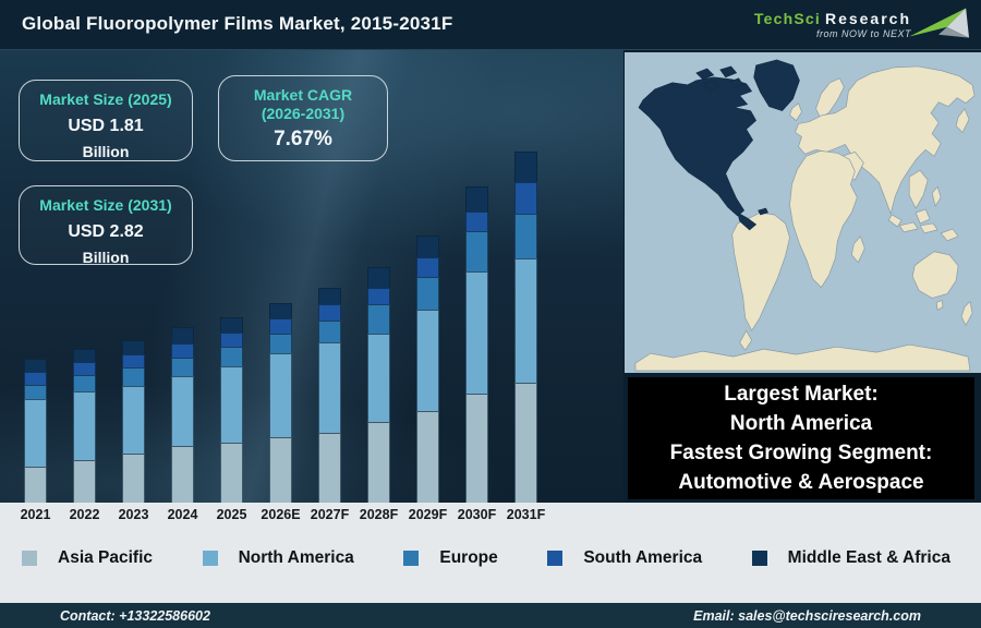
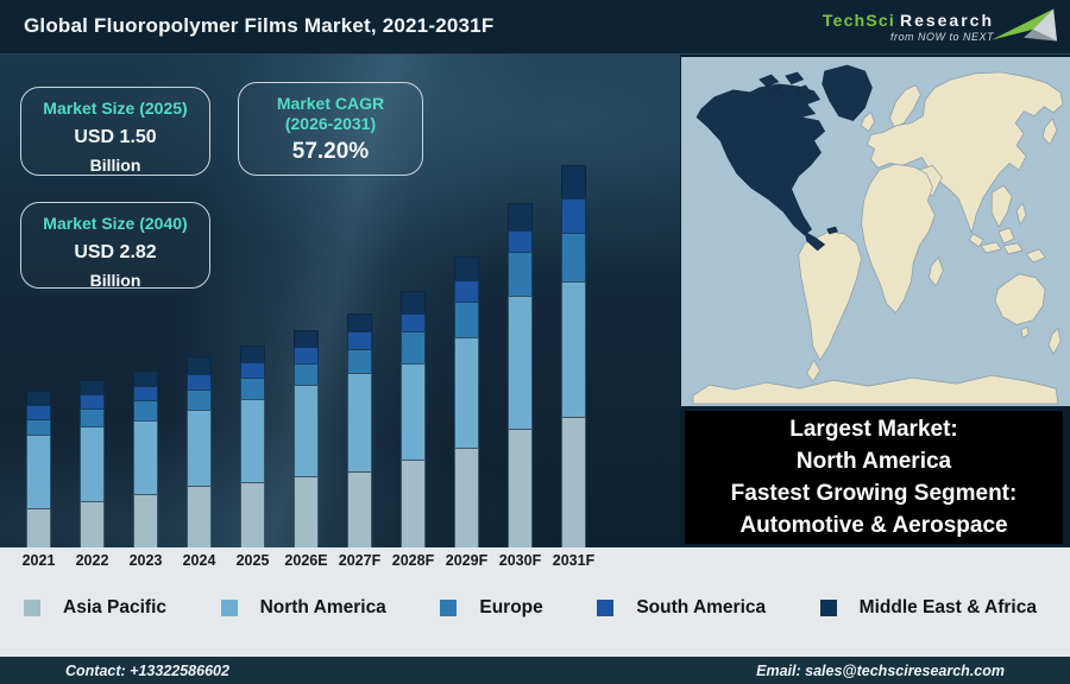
- Global Fluoropolymer Films Market, 2015-2031F
+ Global Fluoropolymer Films Market, 2021-2031F
  TechSci Research
  from NOW to NEXT
  Market Size (2025)
- USD 1.81
+ USD 1.50
  Billion
  Market CAGR (2026-2031)
- 7.67%
+ 57.20%
- Market Size (2031)
+ Market Size (2040)
  USD 2.82
  Billion
  Largest Market:
  North America
  Fastest Growing Segment:
  Automotive & Aerospace
  2021
  2022
  2023
  2024
  2025
  2026E
  2027F
  2028F
  2029F
  2030F
  2031F
  Asia Pacific
  North America
  Europe
  South America
  Middle East & Africa
  Contact: +13322586602
  Email: sales@techsciresearch.com
